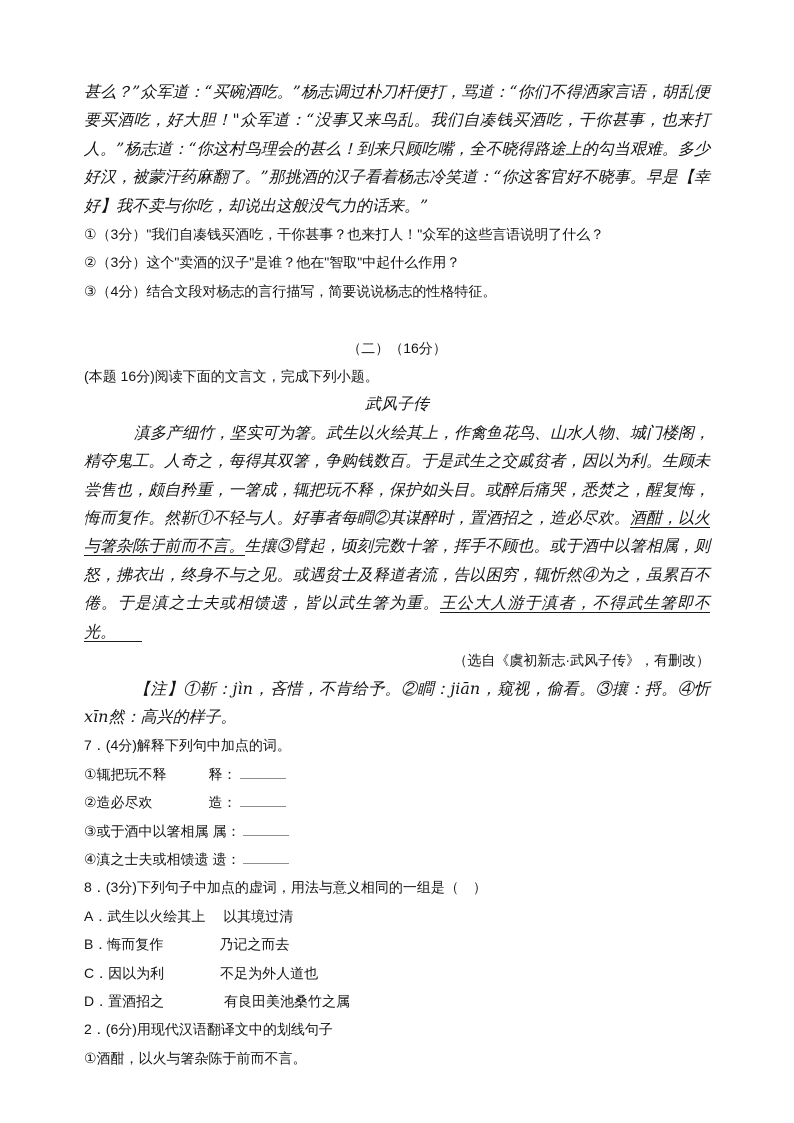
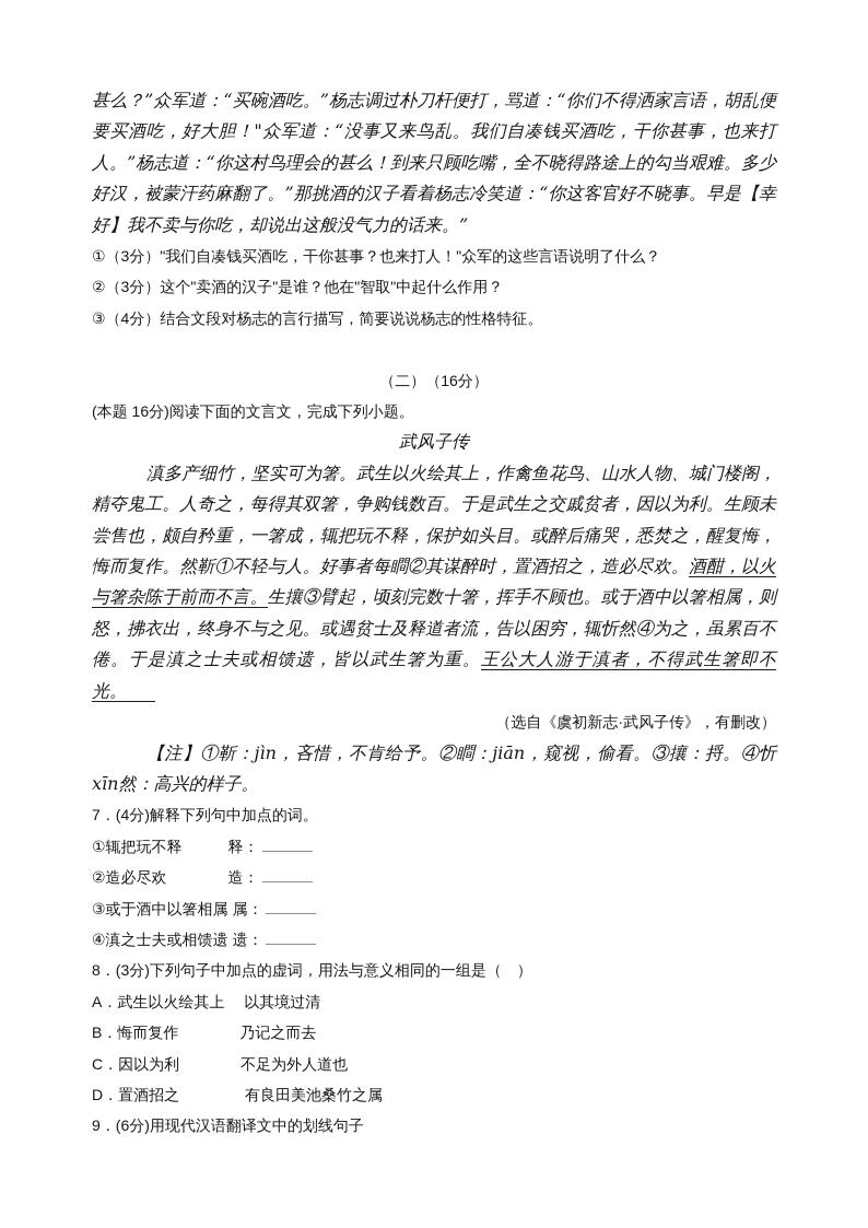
  甚么？”众军道：“买碗酒吃。”杨志调过朴刀杆便打，骂道：“你们不得洒家言语，胡乱便要买酒吃，好大胆！"众军道：“没事又来鸟乱。我们自凑钱买酒吃，干你甚事，也来打人。”杨志道：“你这村鸟理会的甚么！到来只顾吃嘴，全不晓得路途上的勾当艰难。多少好汉，被蒙汗药麻翻了。”那挑酒的汉子看着杨志冷笑道：“你这客官好不晓事。早是【幸好】我不卖与你吃，却说出这般没气力的话来。”
  ①（3分）"我们自凑钱买酒吃，干你甚事？也来打人！"众军的这些言语说明了什么？
  ②（3分）这个"卖酒的汉子"是谁？他在"智取"中起什么作用？
  ③（4分）结合文段对杨志的言行描写，简要说说杨志的性格特征。
  （二）（16分）
  (本题 16分)阅读下面的文言文，完成下列小题。
  武风子传
  滇多产细竹，坚实可为箸。武生以火绘其上，作禽鱼花鸟、山水人物、城门楼阁，精夺鬼工。人奇之，每得其双箸，争购钱数百。于是武生之交戚贫者，因以为利。生顾未尝售也，颇自矜重，一箸成，辄把玩不释，保护如头目。或醉后痛哭，悉焚之，醒复悔，悔而复作。然靳①不轻与人。好事者每瞷②其谋醉时，置酒招之，造必尽欢。酒酣，以火与箸杂陈于前而不言。生攘③臂起，顷刻完数十箸，挥手不顾也。或于酒中以箸相属，则怒，拂衣出，终身不与之见。或遇贫士及释道者流，告以困穷，辄忻然④为之，虽累百不倦。于是滇之士夫或相馈遗，皆以武生箸为重。王公大人游于滇者，不得武生箸即不光。
  （选自《虞初新志·武风子传》，有删改）
  【注】①靳：jìn，吝惜，不肯给予。②瞷：jiān，窥视，偷看。③攘：捋。④忻xīn然：高兴的样子。
  7．(4分)解释下列句中加点的词。
  ①辄把玩不释 释：
  ②造必尽欢 造：
  ③或于酒中以箸相属 属：
  ④滇之士夫或相馈遗 遗：
  8．(3分)下列句子中加点的虚词，用法与意义相同的一组是（ ）
  A．武生以火绘其上 以其境过清
  B．悔而复作 乃记之而去
  C．因以为利 不足为外人道也
  D．置酒招之 有良田美池桑竹之属
- 2．(6分)用现代汉语翻译文中的划线句子
+ 9．(6分)用现代汉语翻译文中的划线句子
- ①酒酣，以火与箸杂陈于前而不言。
